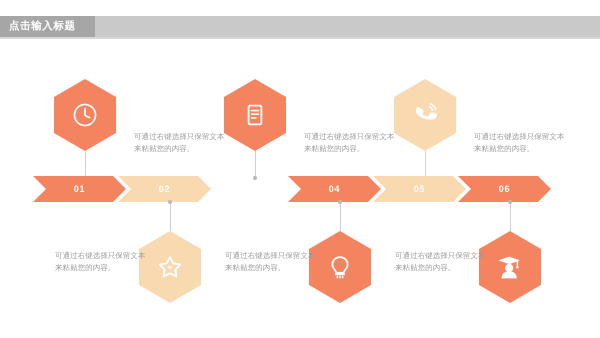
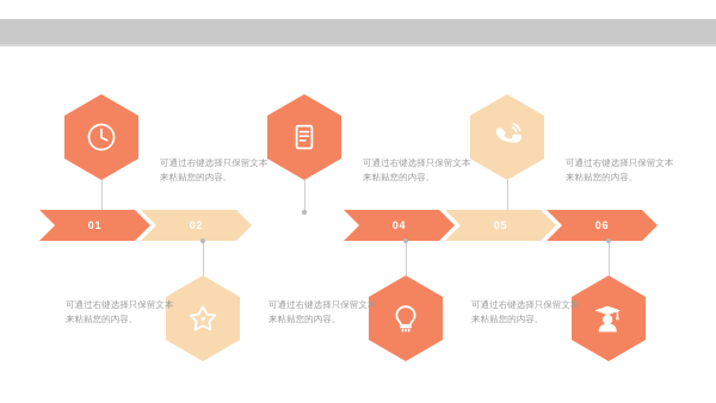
- 点击输入标题
  可通过右键选择只保留文本来粘贴您的内容。
  可通过右键选择只保留文本来粘贴您的内容。
  可通过右键选择只保留文本来粘贴您的内容。
  01
  02
  04
  05
  06
  可通过右键选择只保留文本来粘贴您的内容。
  可通过右键选择只保留文本来粘贴您的内容。
  可通过右键选择只保留文本来粘贴您的内容。
